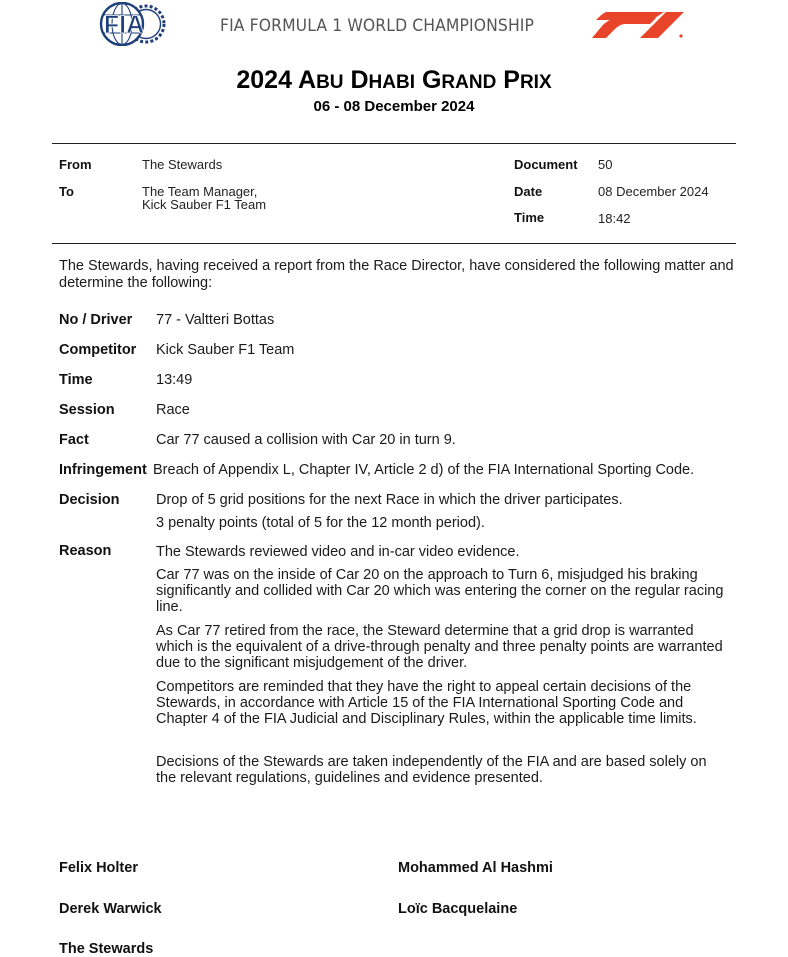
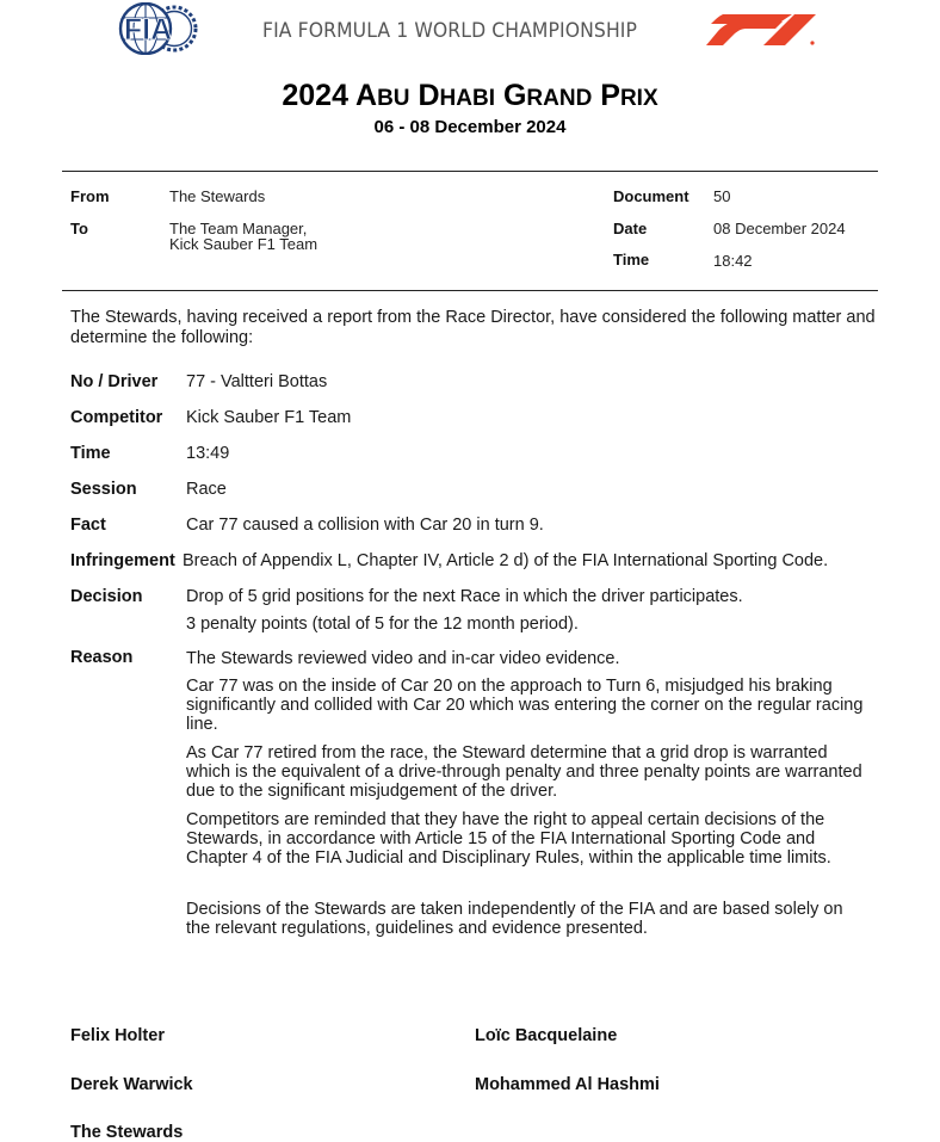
  FIA
  FIA FORMULA 1 WORLD CHAMPIONSHIP
  2024 ABU DHABI GRAND PRIX
  06 - 08 December 2024
  From
  The Stewards
  To
  The Team Manager,
  Kick Sauber F1 Team
  Document
  50
  Date
  08 December 2024
  Time
  18:42
  The Stewards, having received a report from the Race Director, have considered the following matter and determine the following:
  No / Driver
  77 - Valtteri Bottas
  Competitor
  Kick Sauber F1 Team
  Time
  13:49
  Session
  Race
  Fact
  Car 77 caused a collision with Car 20 in turn 9.
  Infringement
  Breach of Appendix L, Chapter IV, Article 2 d) of the FIA International Sporting Code.
  Decision
  Drop of 5 grid positions for the next Race in which the driver participates.
  3 penalty points (total of 5 for the 12 month period).
  Reason
  The Stewards reviewed video and in-car video evidence.
  Car 77 was on the inside of Car 20 on the approach to Turn 6, misjudged his braking significantly and collided with Car 20 which was entering the corner on the regular racing line.
  As Car 77 retired from the race, the Steward determine that a grid drop is warranted which is the equivalent of a drive-through penalty and three penalty points are warranted due to the significant misjudgement of the driver.
  Competitors are reminded that they have the right to appeal certain decisions of the Stewards, in accordance with Article 15 of the FIA International Sporting Code and Chapter 4 of the FIA Judicial and Disciplinary Rules, within the applicable time limits.
  Decisions of the Stewards are taken independently of the FIA and are based solely on the relevant regulations, guidelines and evidence presented.
  Felix Holter
- Mohammed Al Hashmi
+ Loïc Bacquelaine
  Derek Warwick
- Loïc Bacquelaine
+ Mohammed Al Hashmi
  The Stewards
